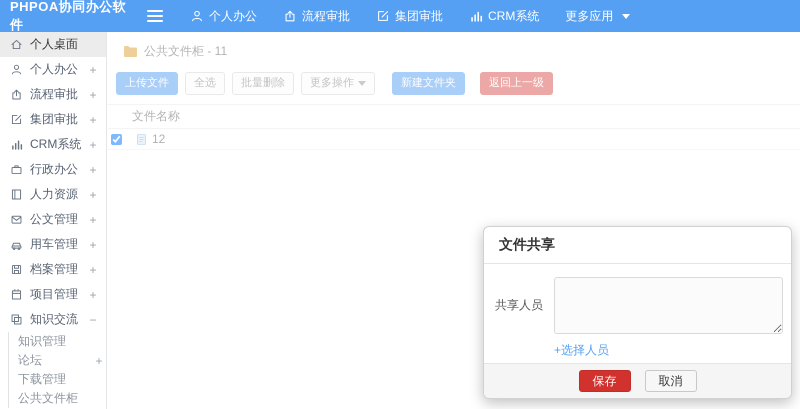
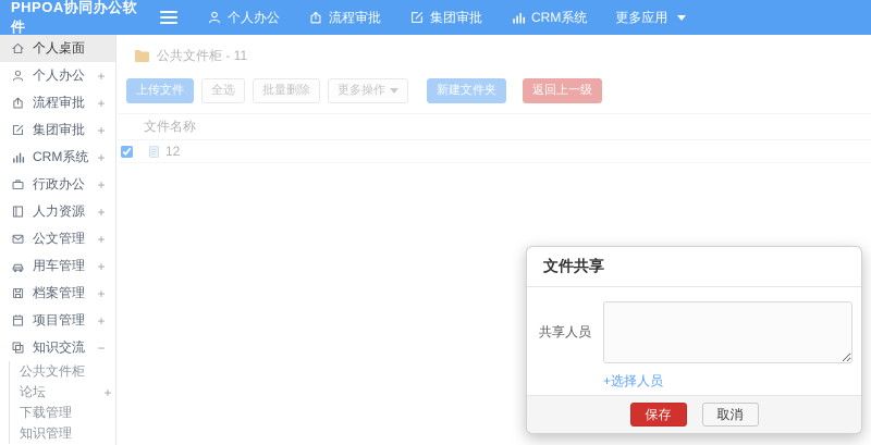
  PHPOA协同办公软件
  个人办公
  流程审批
  集团审批
  CRM系统
  更多应用
  个人桌面
  个人办公
  +
  流程审批
  +
  集团审批
  +
  CRM系统
  +
  行政办公
  +
  人力资源
  +
  公文管理
  +
  用车管理
  +
  档案管理
  +
  项目管理
  +
  知识交流
  −
- 知识管理
+ 公共文件柜
  论坛
  +
  下载管理
- 公共文件柜
+ 知识管理
  公共文件柜 - 11
  上传文件
  全选
  批量删除
  更多操作
  新建文件夹
  返回上一级
  文件名称
  12
  文件共享
  共享人员
  +选择人员
  保存
  取消
